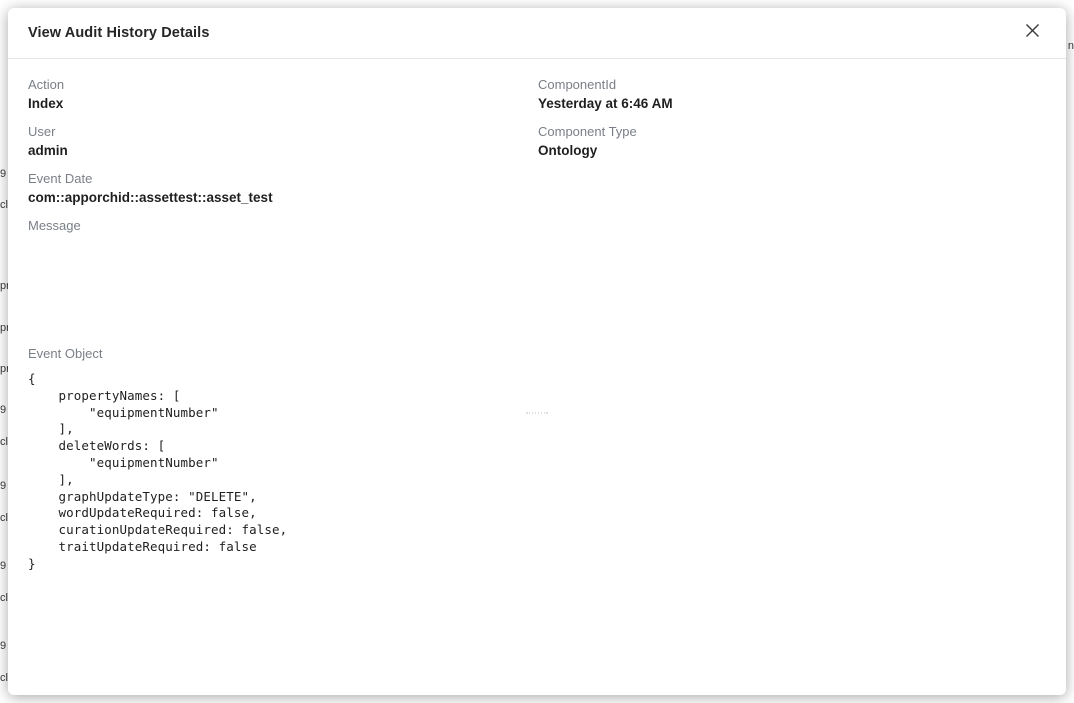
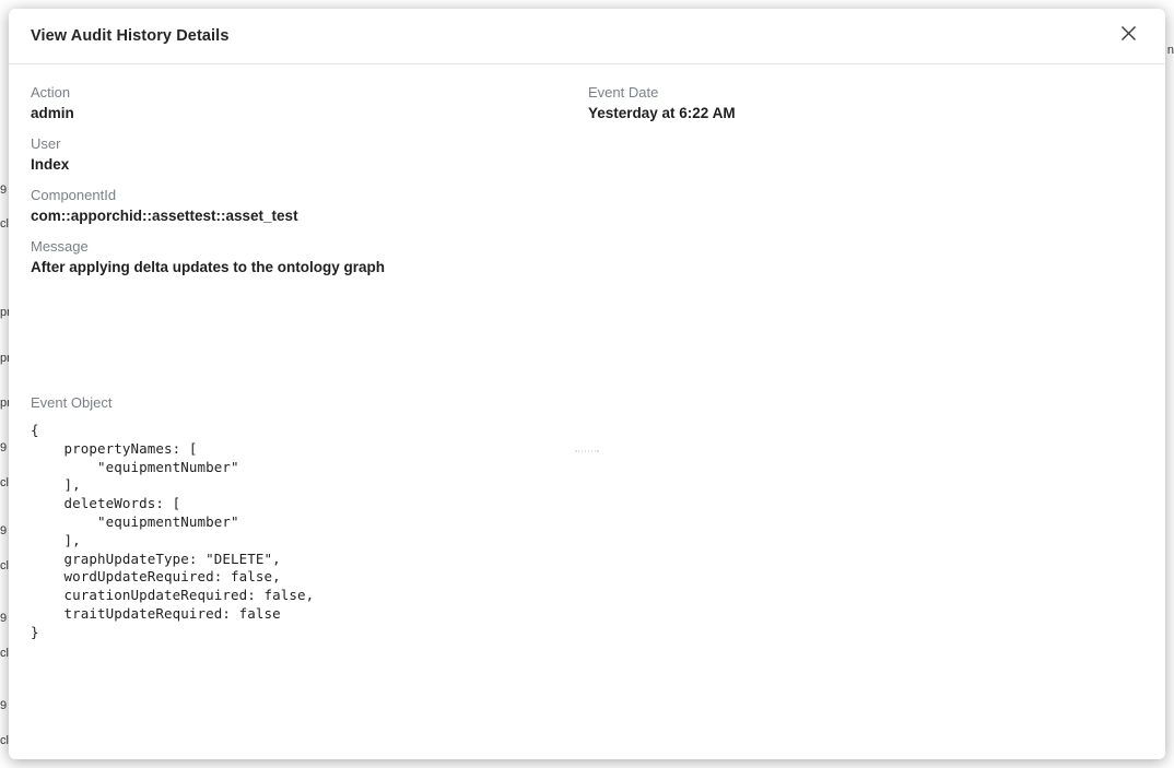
  9
  cl
  9
  cl
  9
  cl
  9
  cl
  9
  cl
  n
  View Audit History Details
  Action
- Index
+ admin
- ComponentId
+ Event Date
- Yesterday at 6:46 AM
+ Yesterday at 6:22 AM
  User
- admin
+ Index
- Component Type
- Ontology
- Event Date
+ ComponentId
  com::apporchid::assettest::asset_test
  Message
+ After applying delta updates to the ontology graph
  Event Object
  {
  propertyNames: [
  "equipmentNumber"
  ],
  deleteWords: [
  "equipmentNumber"
  ],
  graphUpdateType: "DELETE",
  wordUpdateRequired: false,
  curationUpdateRequired: false,
  traitUpdateRequired: false
  }
